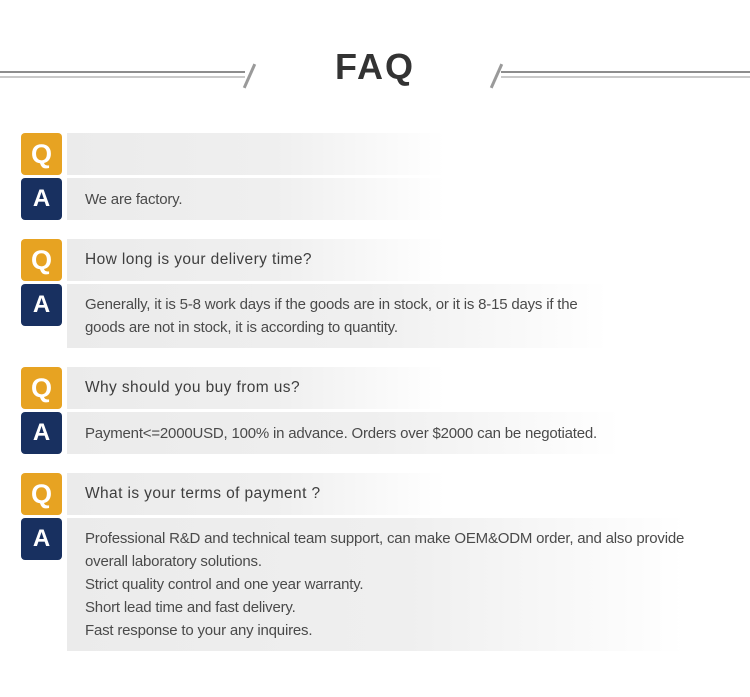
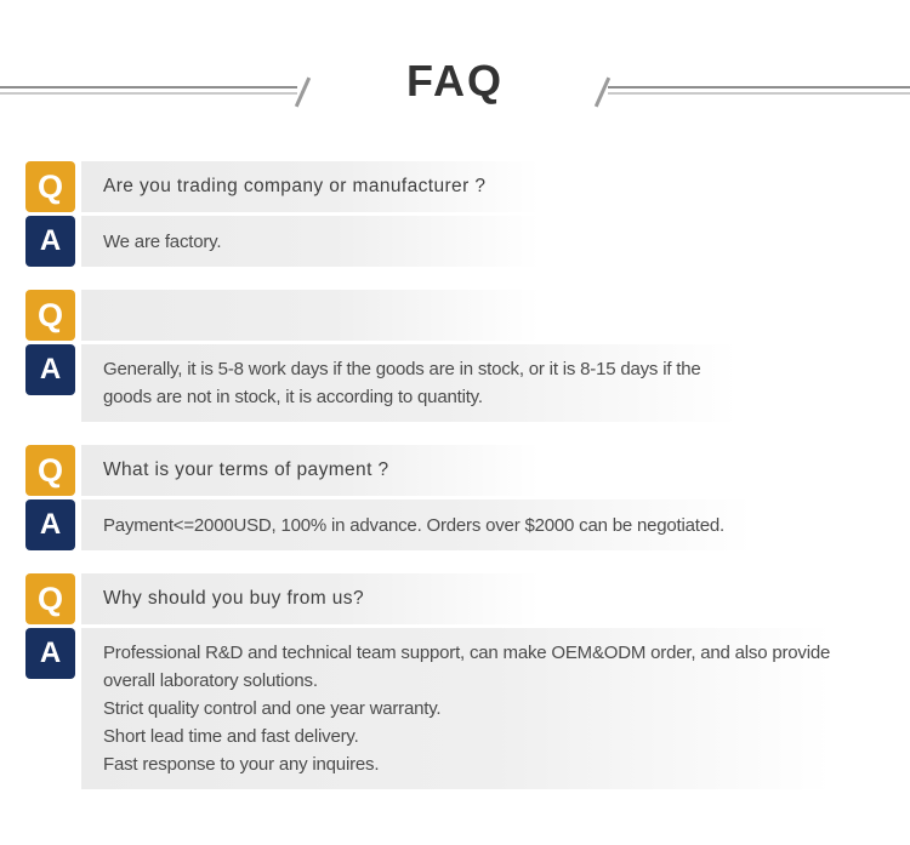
  FAQ
  Q
+ Are you trading company or manufacturer ?
  A
  We are factory.
  Q
- How long is your delivery time?
  A
  Generally, it is 5-8 work days if the goods are in stock, or it is 8-15 days if the
  goods are not in stock, it is according to quantity.
  Q
- Why should you buy from us?
+ What is your terms of payment ?
  A
  Payment<=2000USD, 100% in advance. Orders over $2000 can be negotiated.
  Q
- What is your terms of payment ?
+ Why should you buy from us?
  A
  Professional R&D and technical team support, can make OEM&ODM order, and also provide
  overall laboratory solutions.
  Strict quality control and one year warranty.
  Short lead time and fast delivery.
  Fast response to your any inquires.
